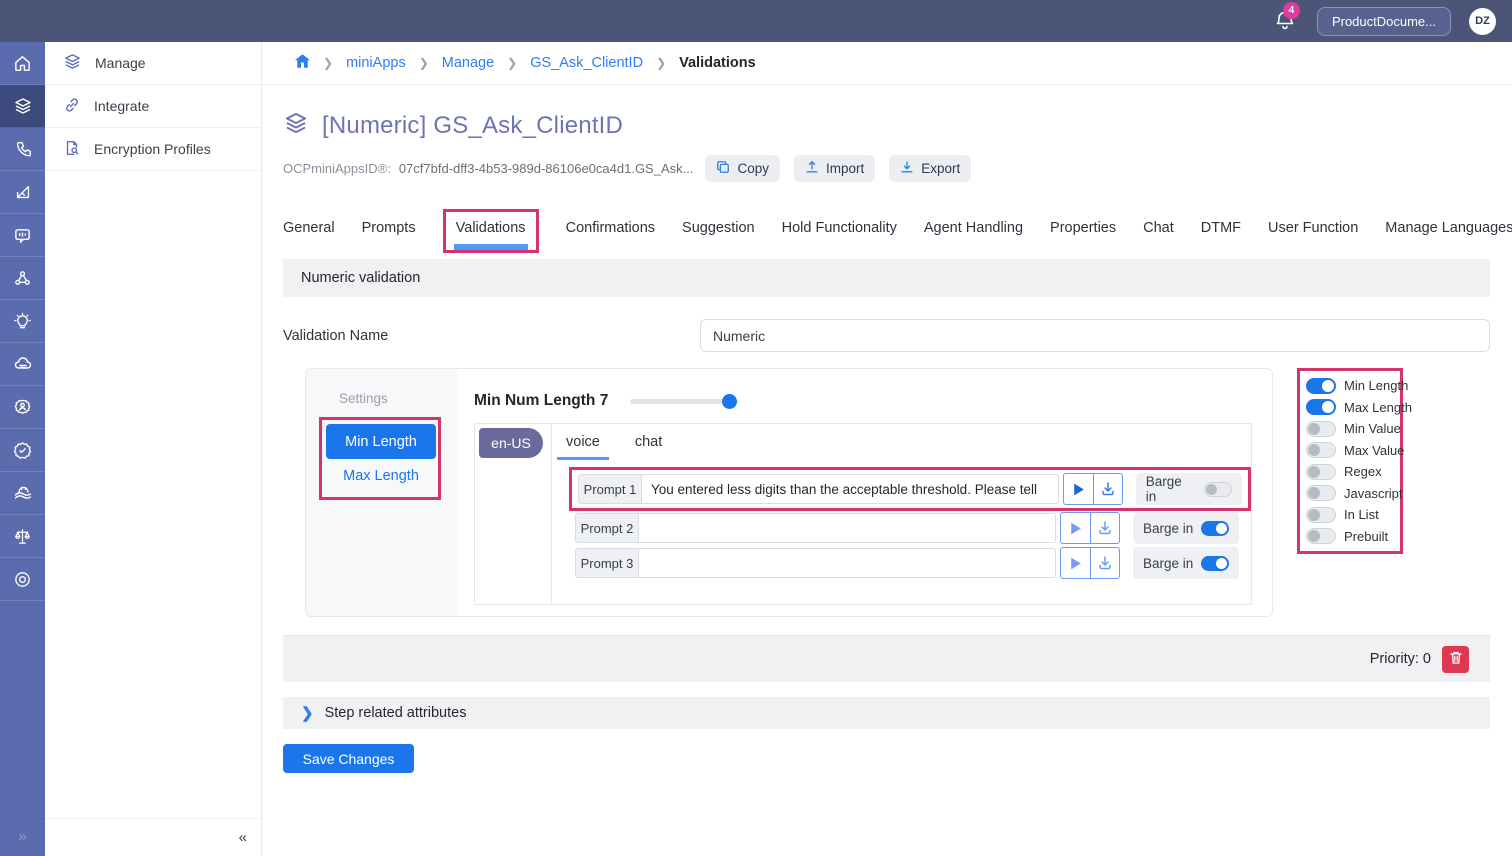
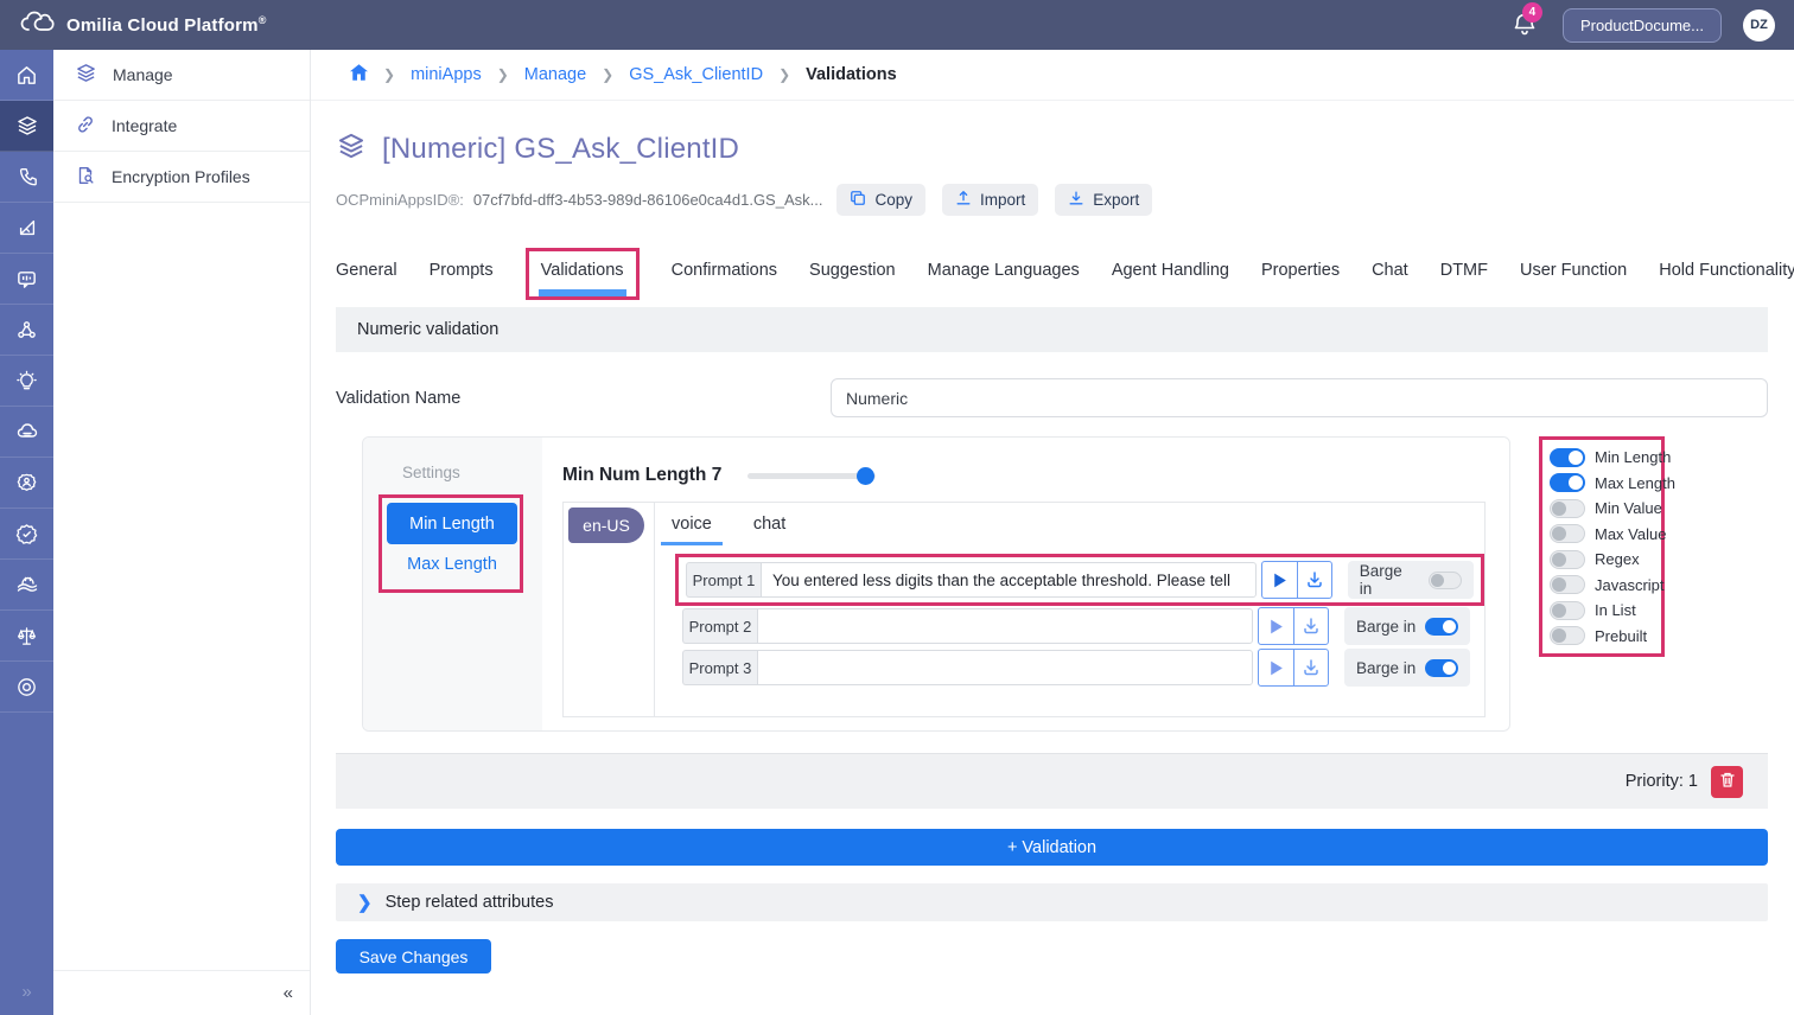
+ Omilia Cloud Platform®
  4
  ProductDocume...
  DZ
  »
  Manage
  Integrate
  Encryption Profiles
  «
  ❯
  miniApps
  ❯
  Manage
  ❯
  GS_Ask_ClientID
  ❯
  Validations
  [Numeric] GS_Ask_ClientID
  OCPminiAppsID®:
  07cf7bfd-dff3-4b53-989d-86106e0ca4d1.GS_Ask...
  Copy
  Import
  Export
  General
  Prompts
  Validations
  Confirmations
  Suggestion
- Hold Functionality
+ Manage Languages
  Agent Handling
  Properties
  Chat
  DTMF
  User Function
- Manage Languages
+ Hold Functionality
  Numeric validation
  Validation Name
  Numeric
  Settings
  Min Length Max Length
  Min Num Length 7
  en-US
  voice
  chat
  Prompt 1
  You entered less digits than the acceptable threshold. Please tell
  Barge in
  Prompt 2
  Barge in
  Prompt 3
  Barge in
  Min Length
  Max Length
  Min Value
  Max Value
  Regex
  Javascript
  In List
  Prebuilt
- Priority: 0
+ Priority: 1
+ + Validation
  ❯
  Step related attributes
  Save Changes
